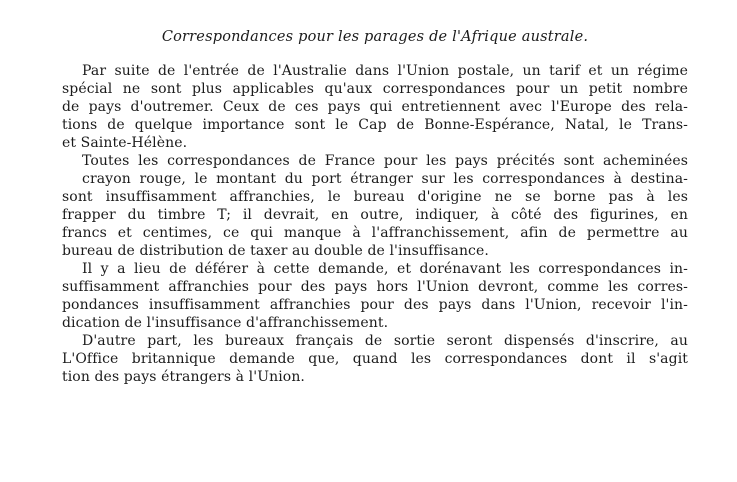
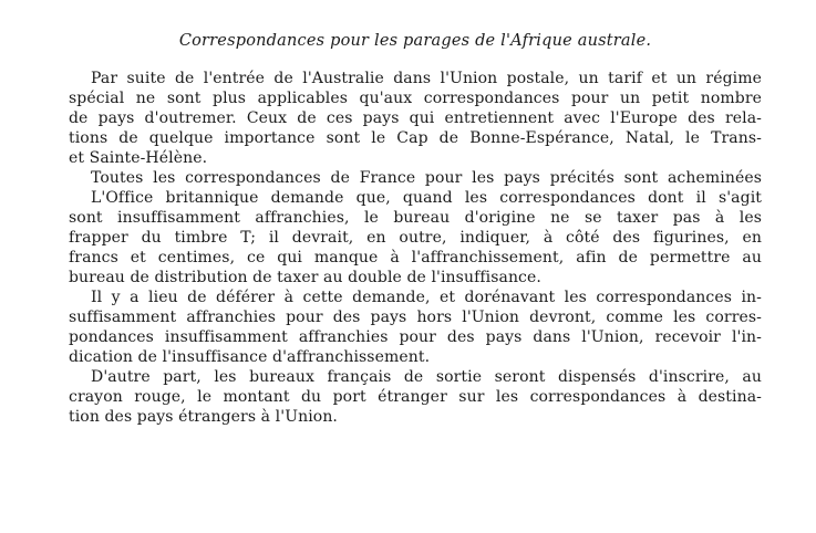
  Correspondances pour les parages de l'Afrique australe.
  Par suite de l'entrée de l'Australie dans l'Union postale, un tarif et un régime
  spécial ne sont plus applicables qu'aux correspondances pour un petit nombre
  de pays d'outremer. Ceux de ces pays qui entretiennent avec l'Europe des rela-
  tions de quelque importance sont le Cap de Bonne-Espérance, Natal, le Trans-
  et Sainte-Hélène.
  Toutes les correspondances de France pour les pays précités sont acheminées
- crayon rouge, le montant du port étranger sur les correspondances à destina-
+ L'Office britannique demande que, quand les correspondances dont il s'agit
- sont insuffisamment affranchies, le bureau d'origine ne se borne pas à les
+ sont insuffisamment affranchies, le bureau d'origine ne se taxer pas à les
  frapper du timbre T; il devrait, en outre, indiquer, à côté des figurines, en
  francs et centimes, ce qui manque à l'affranchissement, afin de permettre au
  bureau de distribution de taxer au double de l'insuffisance.
  Il y a lieu de déférer à cette demande, et dorénavant les correspondances in-
  suffisamment affranchies pour des pays hors l'Union devront, comme les corres-
  pondances insuffisamment affranchies pour des pays dans l'Union, recevoir l'in-
  dication de l'insuffisance d'affranchissement.
  D'autre part, les bureaux français de sortie seront dispensés d'inscrire, au
- L'Office britannique demande que, quand les correspondances dont il s'agit
+ crayon rouge, le montant du port étranger sur les correspondances à destina-
  tion des pays étrangers à l'Union.
